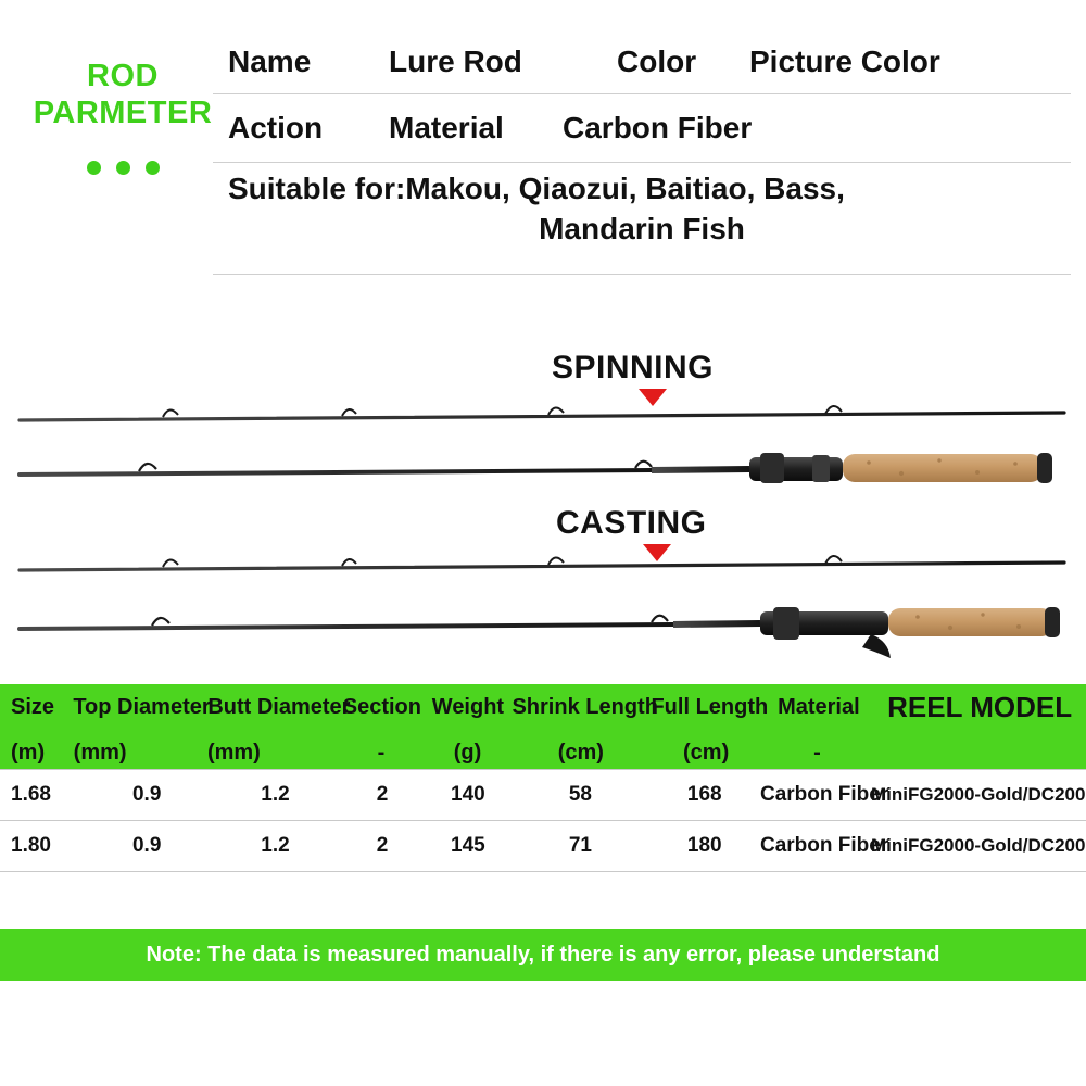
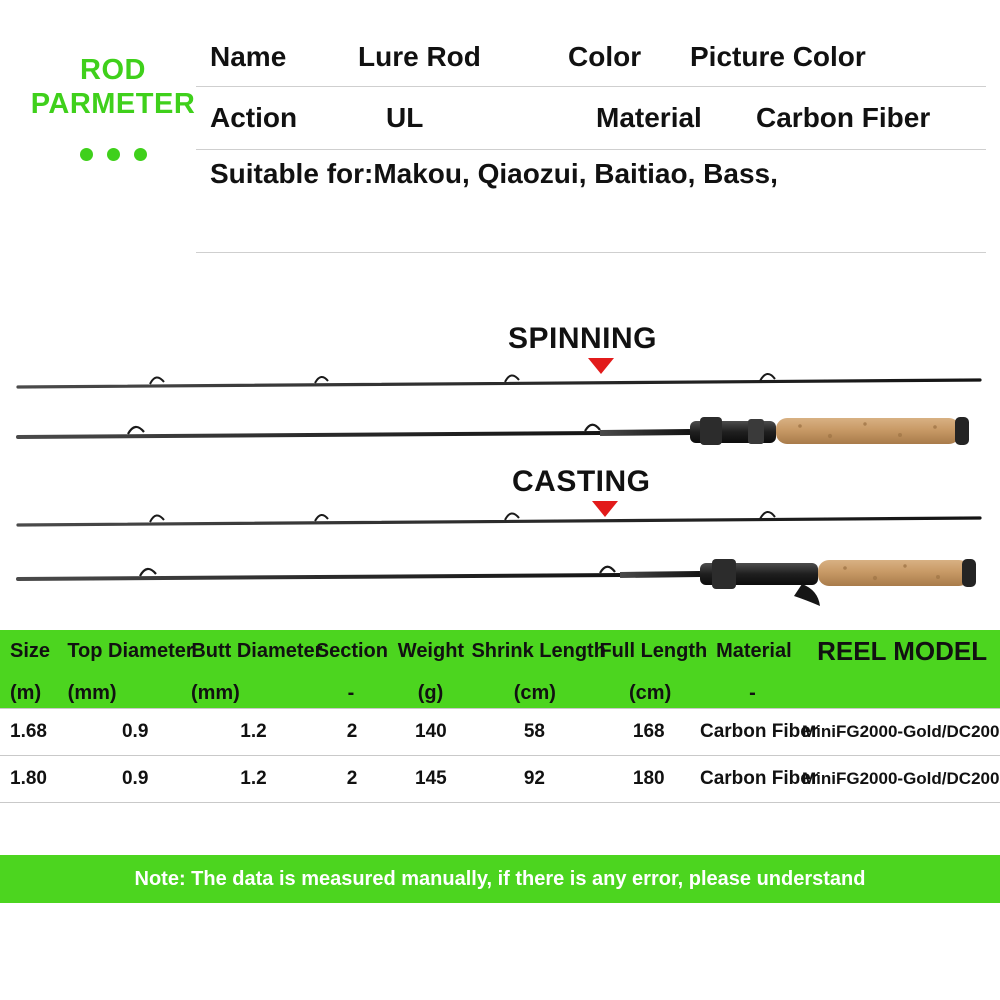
  ROD
  PARMETER
  Name
  Lure Rod
  Color
  Picture Color
  Action
+ UL
  Material
  Carbon Fiber
  Suitable for:Makou, Qiaozui, Baitiao, Bass,
- Mandarin Fish
  SPINNING
  CASTING
  Size
  Top Diamete
  Butt Diameter
  Section
  Weight
  Shrink Lengt
  Full Length
  Material
  REEL MODEL
  (m)
  (mm)
  (mm)
  -
  (g)
  (cm)
  (cm)
  -
  1.68
  0.9
  1.2
  2
  140
  58
  168
  Carbon Fib
  MiniFG2000-Gold/DC200
  1.80
  0.9
  1.2
  2
  145
- 71
+ 92
  180
  Carbon Fib
  MiniFG2000-Gold/DC200
  Note: The data is measured manually, if there is any error, please understand
